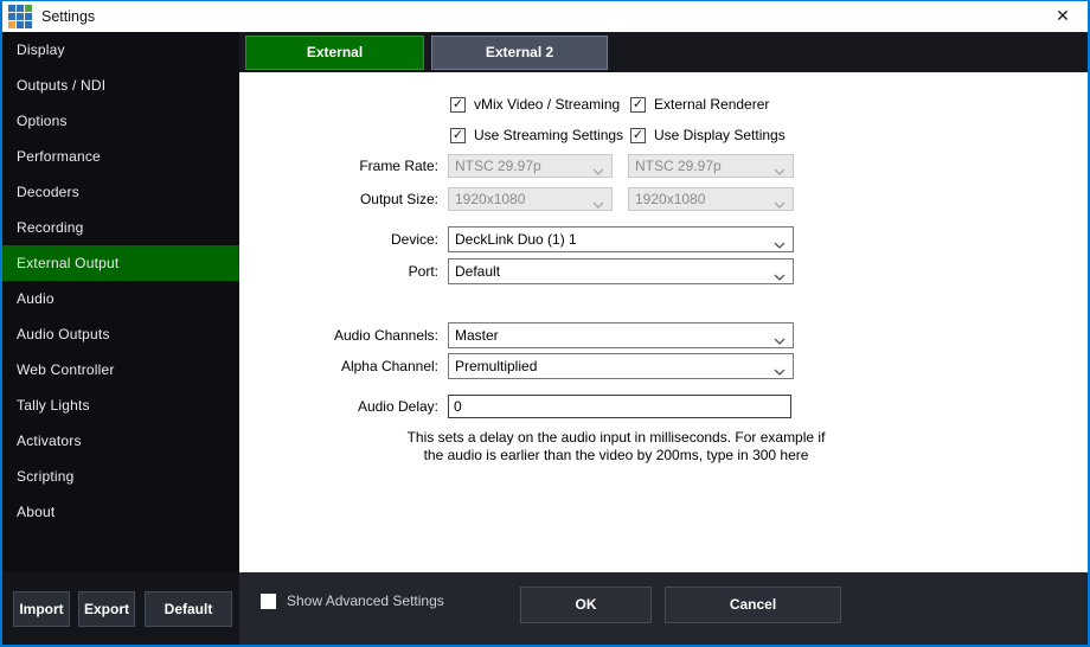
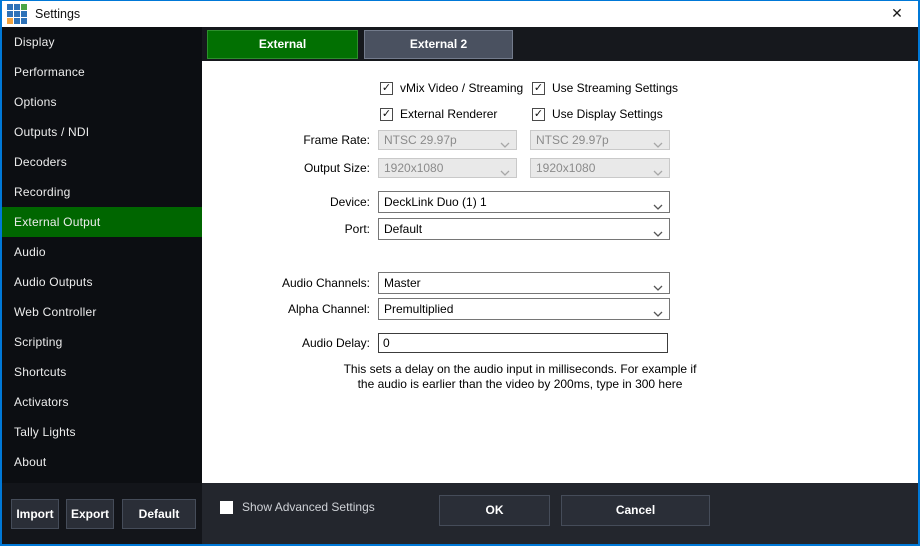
  Settings
  ✕
  Display
- Outputs / NDI
+ Performance
  Options
- Performance
+ Outputs / NDI
  Decoders
  Recording
  External Output
  Audio
  Audio Outputs
  Web Controller
- Tally Lights
+ Scripting
+ Shortcuts
  Activators
- Scripting
+ Tally Lights
  About
  External
  External 2
  ✓
  vMix Video / Streaming
  ✓
- External Renderer
+ Use Streaming Settings
  ✓
- Use Streaming Settings
+ External Renderer
  ✓
  Use Display Settings
  Frame Rate:
  NTSC 29.97p
  NTSC 29.97p
  Output Size:
  1920x1080
  1920x1080
  Device:
  DeckLink Duo (1) 1
  Port:
  Default
  Audio Channels:
  Master
  Alpha Channel:
  Premultiplied
  Audio Delay:
  0
  This sets a delay on the audio input in milliseconds. For example if
  the audio is earlier than the video by 200ms, type in 300 here
  Import
  Export
  Default
  Show Advanced Settings
  OK
  Cancel
